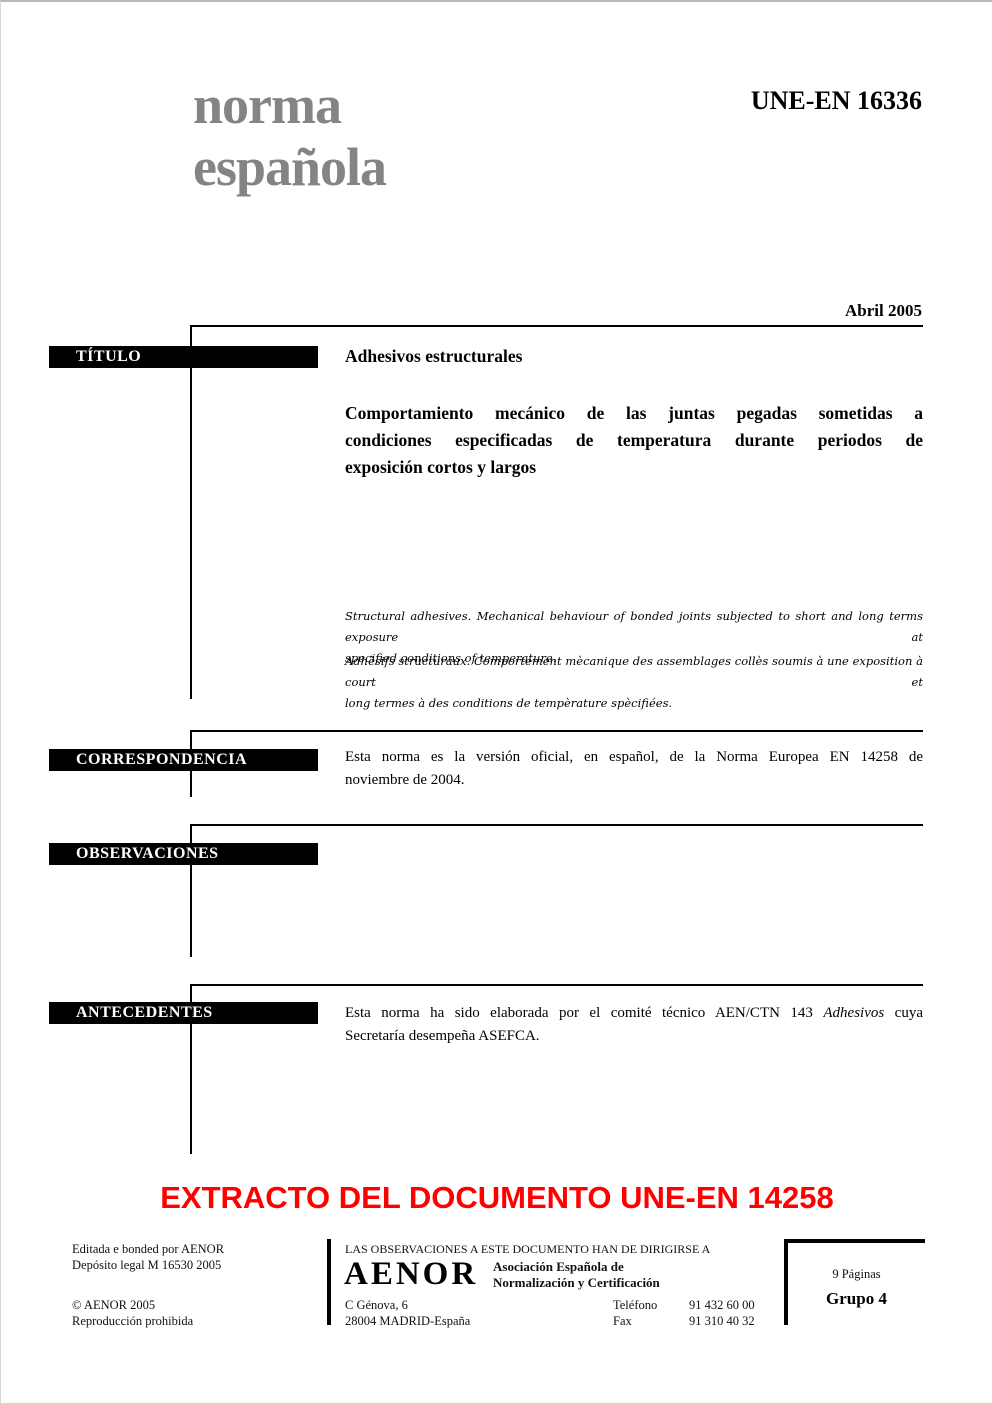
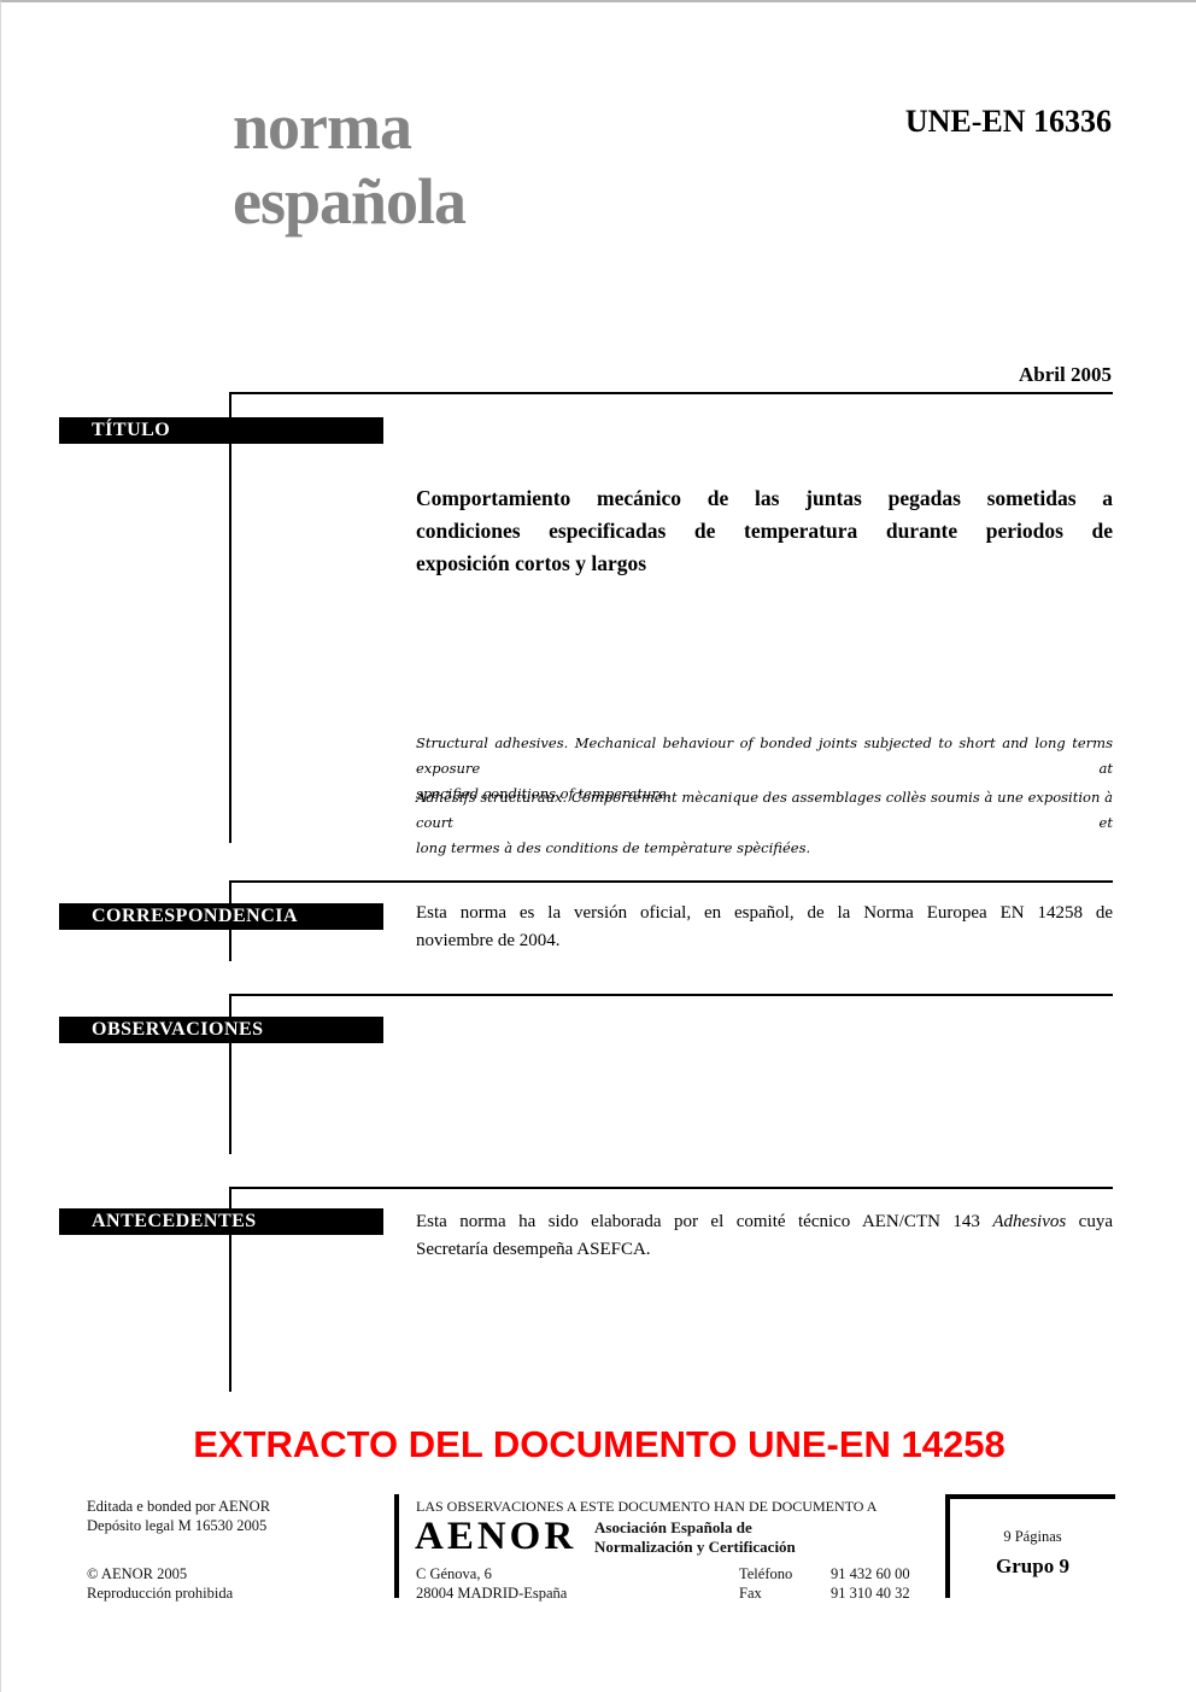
  norma
  española
  UNE-EN 16336
  Abril 2005
  TÍTULO
  CORRESPONDENCIA
  OBSERVACIONES
  ANTECEDENTES
- Adhesivos estructurales
  Comportamiento mecánico de las juntas pegadas sometidas a
  condiciones especificadas de temperatura durante periodos de
  exposición cortos y largos
  Structural adhesives. Mechanical behaviour of bonded joints subjected to short and long terms exposure at
  specified conditions of temperature.
  Adhèsifs structuraux. Comportement mècanique des assemblages collès soumis à une exposition à court et
  long termes à des conditions de tempèrature spècifiées.
  Esta norma es la versión oficial, en español, de la Norma Europea EN 14258 de
  noviembre de 2004.
  Esta norma ha sido elaborada por el comité técnico AEN/CTN 143 Adhesivos cuya
  Secretaría desempeña ASEFCA.
  EXTRACTO DEL DOCUMENTO UNE-EN 14258
  Editada e bonded por AENOR
  Depósito legal M 16530 2005
  © AENOR 2005
  Reproducción prohibida
- LAS OBSERVACIONES A ESTE DOCUMENTO HAN DE DIRIGIRSE A
+ LAS OBSERVACIONES A ESTE DOCUMENTO HAN DE DOCUMENTO A
  AENOR
  Asociación Española de
  Normalización y Certificación
  C Génova, 6
  28004 MADRID-España
  Teléfono
  91 432 60 00
  Fax
  91 310 40 32
  9 Páginas
- Grupo 4
+ Grupo 9
